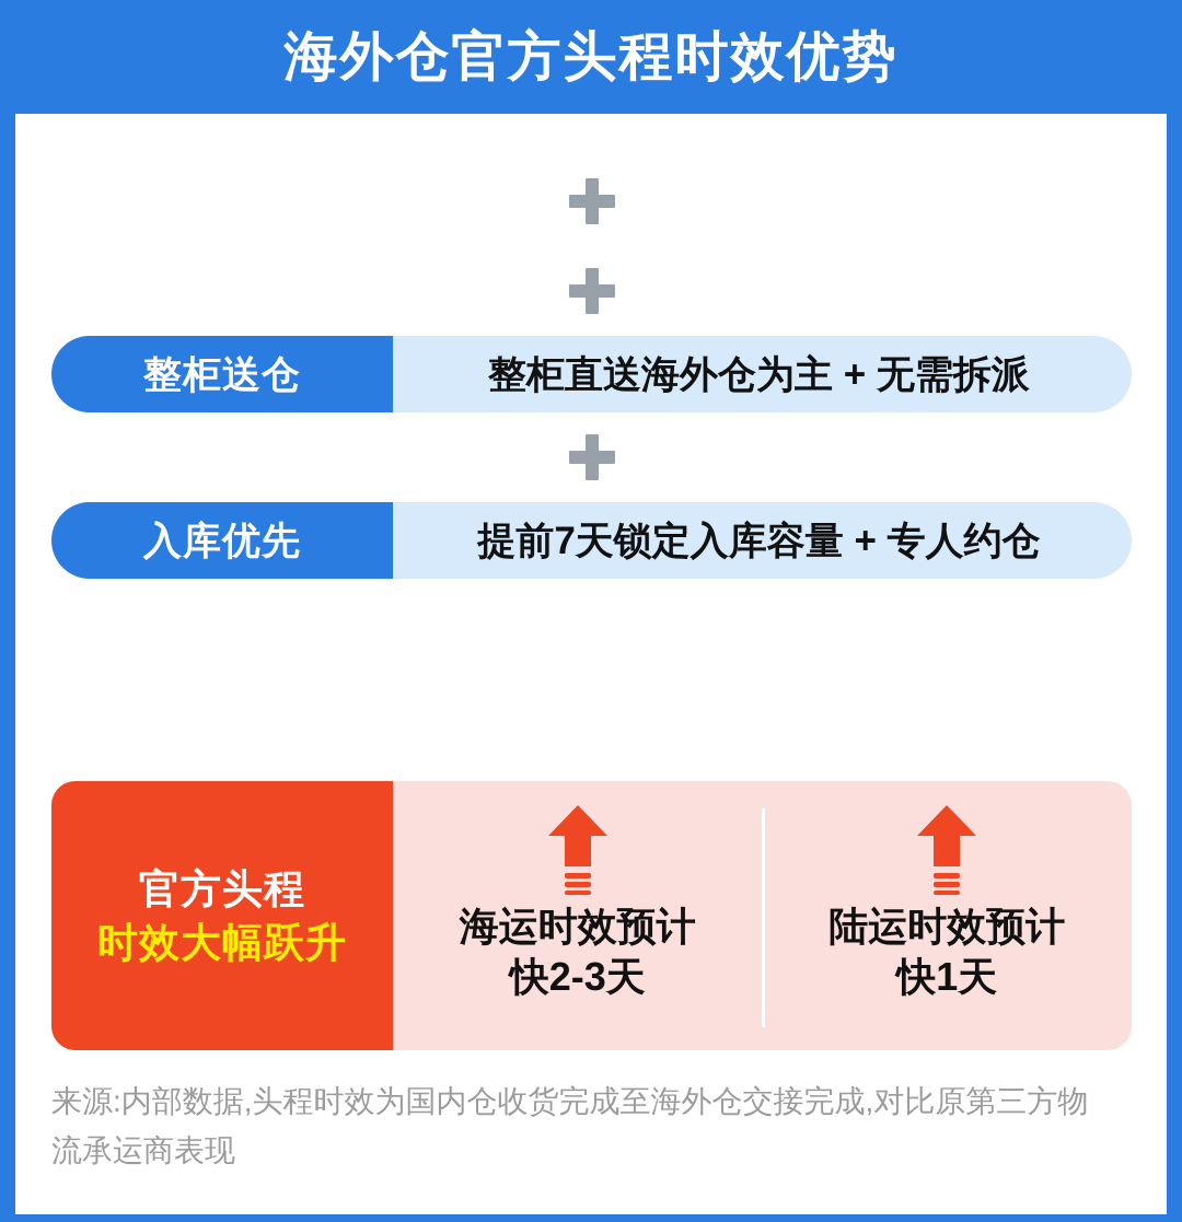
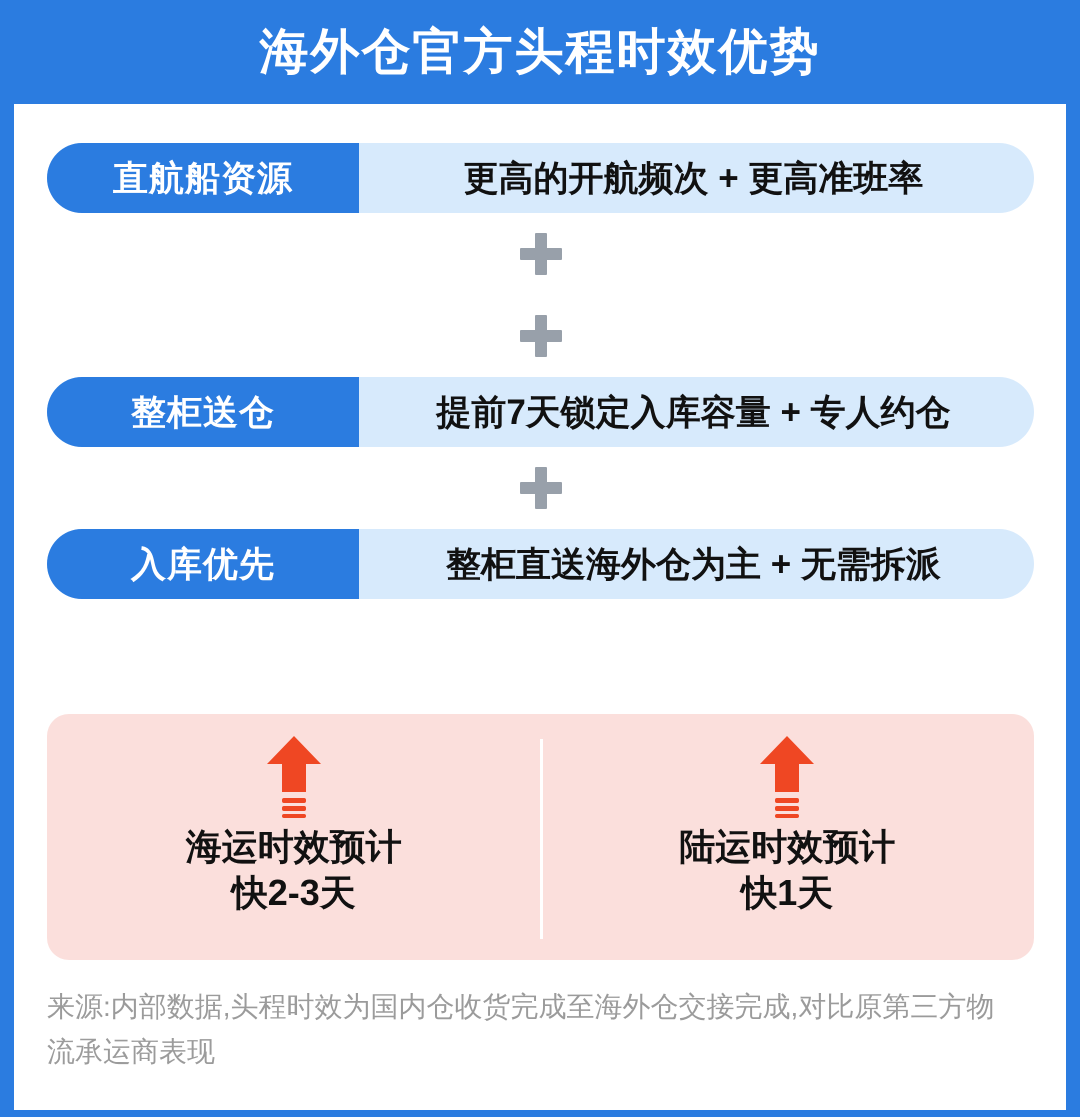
  海外仓官方头程时效优势
+ 直航船资源
+ 更高的开航频次 + 更高准班率
  整柜送仓
- 整柜直送海外仓为主 + 无需拆派
+ 提前7天锁定入库容量 + 专人约仓
  入库优先
- 提前7天锁定入库容量 + 专人约仓
+ 整柜直送海外仓为主 + 无需拆派
- 官方头程
- 时效大幅跃升
  海运时效预计
  快2-3天
  陆运时效预计
  快1天
  来源:内部数据,头程时效为国内仓收货完成至海外仓交接完成,对比原第三方物流承运商表现
